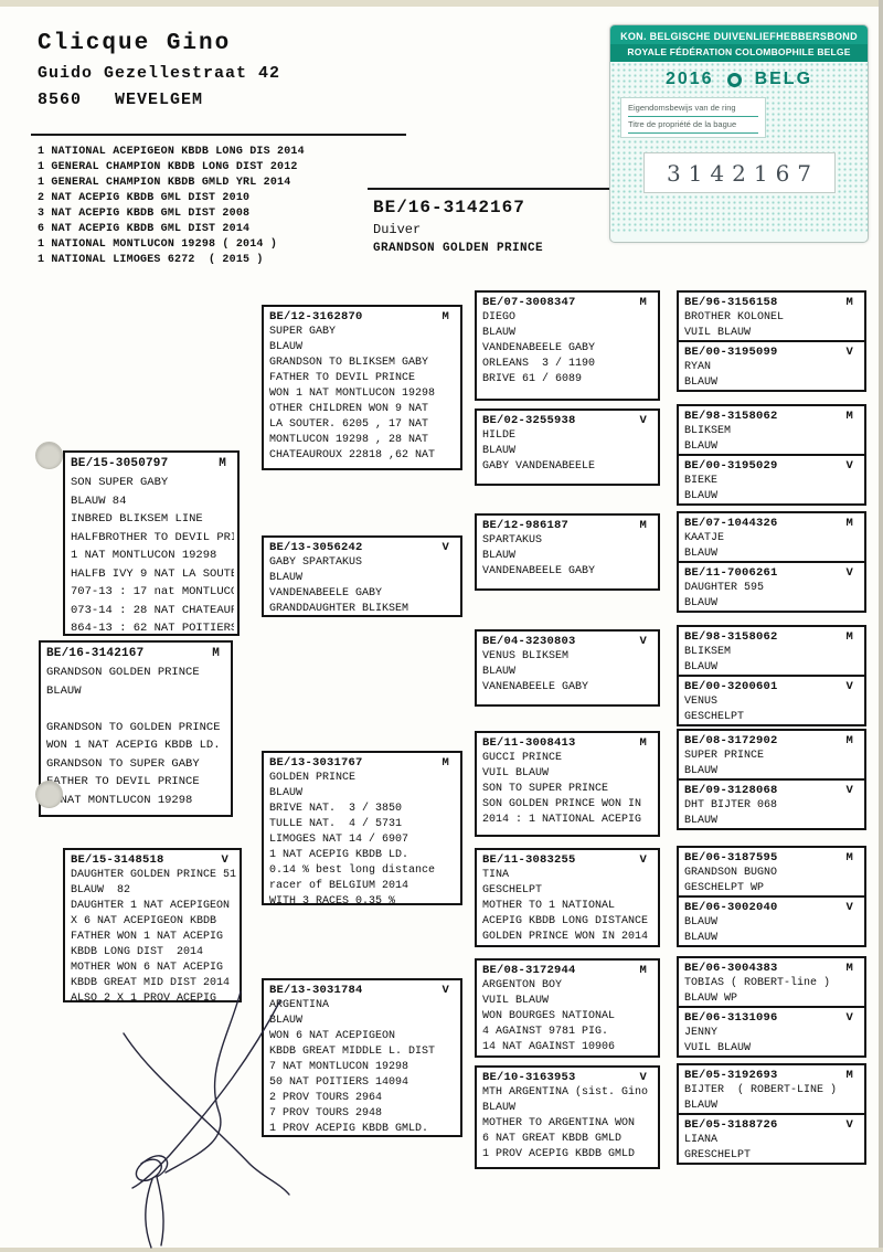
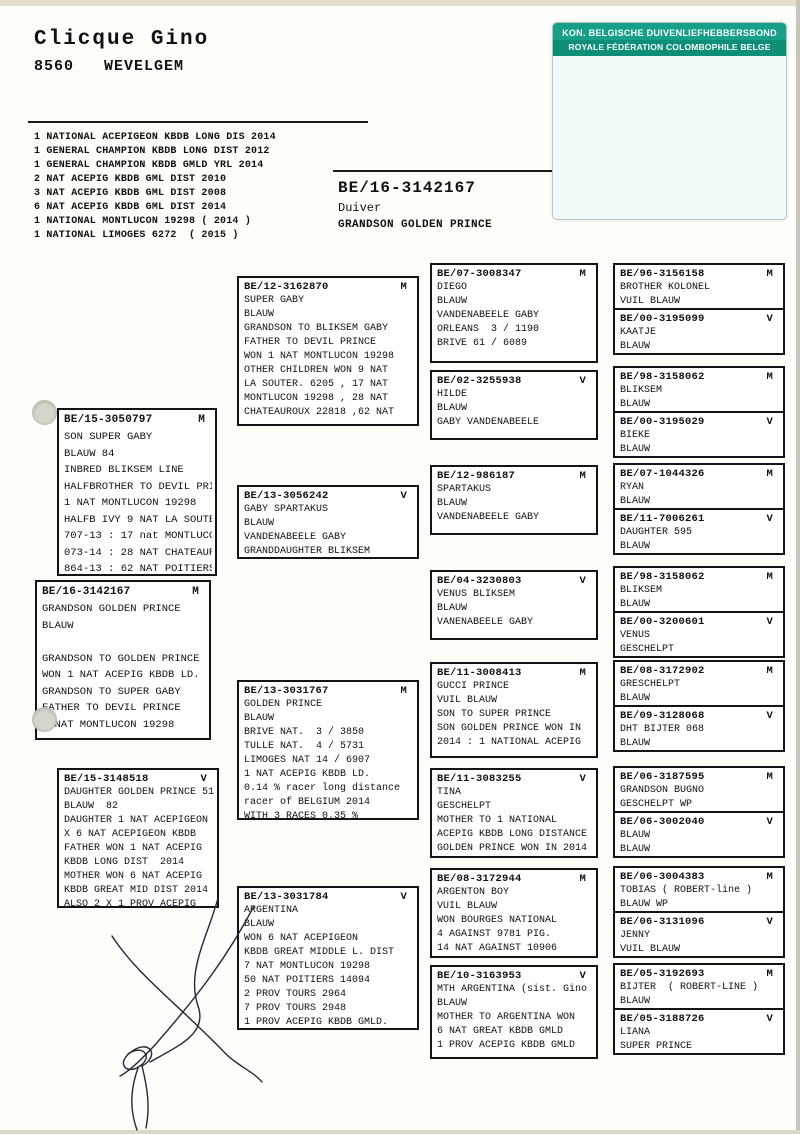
  Clicque Gino
- Guido Gezellestraat 42
  8560 WEVELGEM
  1 NATIONAL ACEPIGEON KBDB LONG DIS 2014
  1 GENERAL CHAMPION KBDB LONG DIST 2012
  1 GENERAL CHAMPION KBDB GMLD YRL 2014
  2 NAT ACEPIG KBDB GML DIST 2010
  3 NAT ACEPIG KBDB GML DIST 2008
  6 NAT ACEPIG KBDB GML DIST 2014
  1 NATIONAL MONTLUCON 19298 ( 2014 )
  1 NATIONAL LIMOGES 6272 ( 2015 )
  BE/16-3142167
  Duiver
  GRANDSON GOLDEN PRINCE
  KON. BELGISCHE DUIVENLIEFHEBBERSBOND
  ROYALE FÉDÉRATION COLOMBOPHILE BELGE
- 2016
- BELG
- Eigendomsbewijs van de ring
- Titre de propriété de la bague
- 3142167
  BE/16-3142167
  M
  GRANDSON GOLDEN PRINCE
  BLAUW
  GRANDSON TO GOLDEN PRINCE
  WON 1 NAT ACEPIG KBDB LD.
  GRANDSON TO SUPER GABY
  ATHER TO DEVIL PRINCE
  NAT MONTLUCON 19298
  BE/15-3050797
  M
  SON SUPER GABY
  BLAUW 84
  INBRED BLIKSEM LINE
  HALFBROTHER TO DEVIL PR
  1 NAT MONTLUCON 19298
  HALFB IVY 9 NAT LA SOUT
  707-13 : 17 nat MONTLUC
  073-14 : 28 NAT CHATEAU
  864-13 : 62 NAT POITIER
  BE/15-3148518
  V
  DAUGHTER GOLDEN PRINCE 51
  BLAUW 82
  DAUGHTER 1 NAT ACEPIGEON
  X 6 NAT ACEPIGEON KBDB
  FATHER WON 1 NAT ACEPIG
  KBDB LONG DIST 2014
  MOTHER WON 6 NAT ACEPIG
  KBDB GREAT MID DIST 2014
  ALSO 2 X 1 PROV ACEPIG
  BE/12-3162870
  M
  SUPER GABY
  BLAUW
  GRANDSON TO BLIKSEM GABY
  FATHER TO DEVIL PRINCE
  WON 1 NAT MONTLUCON 19298
  OTHER CHILDREN WON 9 NAT
  LA SOUTER. 6205 , 17 NAT
  MONTLUCON 19298 , 28 NAT
  CHATEAUROUX 22818 ,62 NAT
  BE/13-3056242
  V
  GABY SPARTAKUS
  BLAUW
  VANDENABEELE GABY
  GRANDDAUGHTER BLIKSEM
  BE/13-3031767
  M
  GOLDEN PRINCE
  BLAUW
  BRIVE NAT. 3 / 3850
  TULLE NAT. 4 / 5731
  LIMOGES NAT 14 / 6907
  1 NAT ACEPIG KBDB LD.
- 0.14 % best long distance
+ 0.14 % racer long distance
  racer of BELGIUM 2014
  WITH 3 RACES 0.35 %
  BE/13-3031784
  V
  ARGENTINA
  BLAUW
  WON 6 NAT ACEPIGEON
  KBDB GREAT MIDDLE L. DIST
  7 NAT MONTLUCON 19298
  50 NAT POITIERS 14094
  2 PROV TOURS 2964
  7 PROV TOURS 2948
  1 PROV ACEPIG KBDB GMLD.
  BE/07-3008347
  M
  DIEGO
  BLAUW
  VANDENABEELE GABY
  ORLEANS 3 / 1190
  BRIVE 61 / 6089
  BE/02-3255938
  V
  HILDE
  BLAUW
  GABY VANDENABEELE
  BE/12-986187
  M
  SPARTAKUS
  BLAUW
  VANDENABEELE GABY
  BE/04-3230803
  V
  VENUS BLIKSEM
  BLAUW
  VANENABEELE GABY
  BE/11-3008413
  M
  GUCCI PRINCE
  VUIL BLAUW
  SON TO SUPER PRINCE
  SON GOLDEN PRINCE WON IN
  2014 : 1 NATIONAL ACEPIG
  BE/11-3083255
  V
  TINA
  GESCHELPT
  MOTHER TO 1 NATIONAL
  ACEPIG KBDB LONG DISTANCE
  GOLDEN PRINCE WON IN 2014
  BE/08-3172944
  M
  ARGENTON BOY
  VUIL BLAUW
  WON BOURGES NATIONAL
  4 AGAINST 9781 PIG.
  14 NAT AGAINST 10906
  BE/10-3163953
  V
  MTH ARGENTINA (sist. Gino
  BLAUW
  MOTHER TO ARGENTINA WON
  6 NAT GREAT KBDB GMLD
  1 PROV ACEPIG KBDB GMLD
  BE/96-3156158
  M
  BROTHER KOLONEL
  VUIL BLAUW
  BE/00-3195099
  V
- RYAN
+ KAATJE
  BLAUW
  BE/98-3158062
  M
  BLIKSEM
  BLAUW
  BE/00-3195029
  V
  BIEKE
  BLAUW
  BE/07-1044326
  M
- KAATJE
+ RYAN
  BLAUW
  BE/11-7006261
  V
  DAUGHTER 595
  BLAUW
  BE/98-3158062
  M
  BLIKSEM
  BLAUW
  BE/00-3200601
  V
  VENUS
  GESCHELPT
  BE/08-3172902
  M
- SUPER PRINCE
+ GRESCHELPT
  BLAUW
  BE/09-3128068
  V
  DHT BIJTER 068
  BLAUW
  BE/06-3187595
  M
  GRANDSON BUGNO
  GESCHELPT WP
  BE/06-3002040
  V
  BLAUW
  BLAUW
  BE/06-3004383
  M
  TOBIAS ( ROBERT-line )
  BLAUW WP
  BE/06-3131096
  V
  JENNY
  VUIL BLAUW
  BE/05-3192693
  M
  BIJTER ( ROBERT-LINE )
  BLAUW
  BE/05-3188726
  V
  LIANA
- GRESCHELPT
+ SUPER PRINCE
